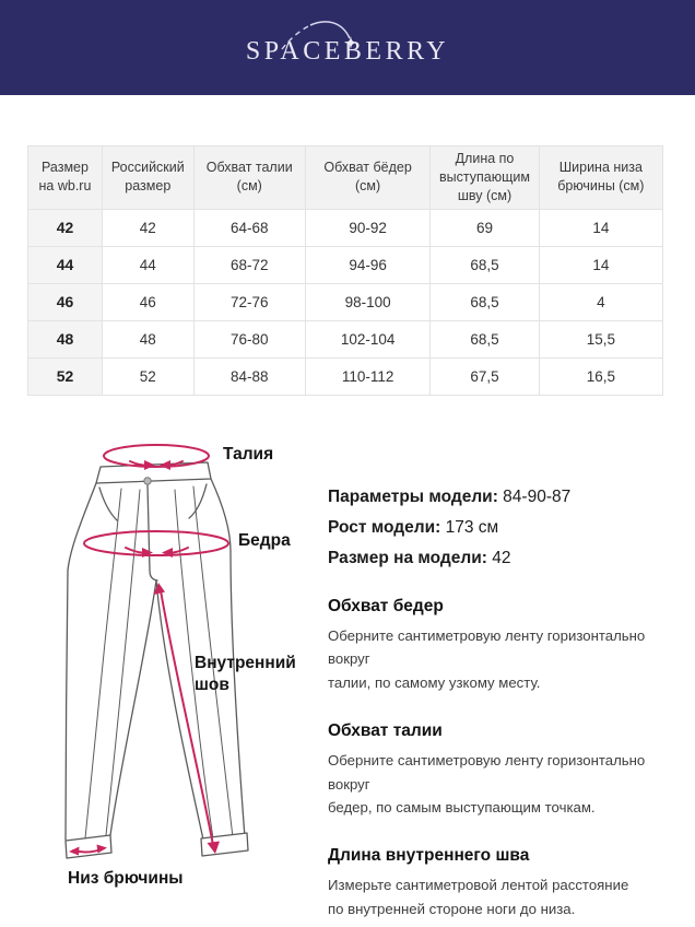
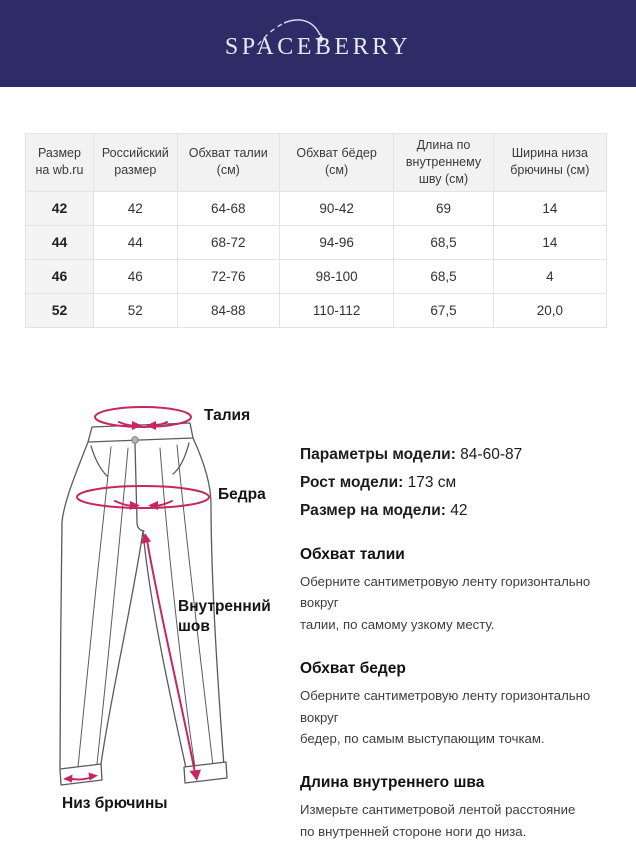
  SPACEBERRY
- Размер на wb.ru	Российский размер	Обхват талии (см)	Обхват бёдер (см)	Длина по выступающим шву (см)	Ширина низа брючины (см)
+ Размер на wb.ru	Российский размер	Обхват талии (см)	Обхват бёдер (см)	Длина по внутреннему шву (см)	Ширина низа брючины (см)
- 42	42	64-68	90-92	69	14
+ 42	42	64-68	90-42	69	14
  44	44	68-72	94-96	68,5	14
  46	46	72-76	98-100	68,5	4
- 48	48	76-80	102-104	68,5	15,5
- 52	52	84-88	110-112	67,5	16,5
+ 52	52	84-88	110-112	67,5	20,0
  Талия
  Бедра
  Внутренний шов
  Низ брючины
- Параметры модели: 84-90-87
+ Параметры модели: 84-60-87
  Рост модели: 173 см
  Размер на модели: 42
- Обхват бедер
+ Обхват талии
  Оберните сантиметровую ленту горизонтально вокруг
  талии, по самому узкому месту.
- Обхват талии
+ Обхват бедер
  Оберните сантиметровую ленту горизонтально вокруг
  бедер, по самым выступающим точкам.
  Длина внутреннего шва
  Измерьте сантиметровой лентой расстояние
  по внутренней стороне ноги до низа.
